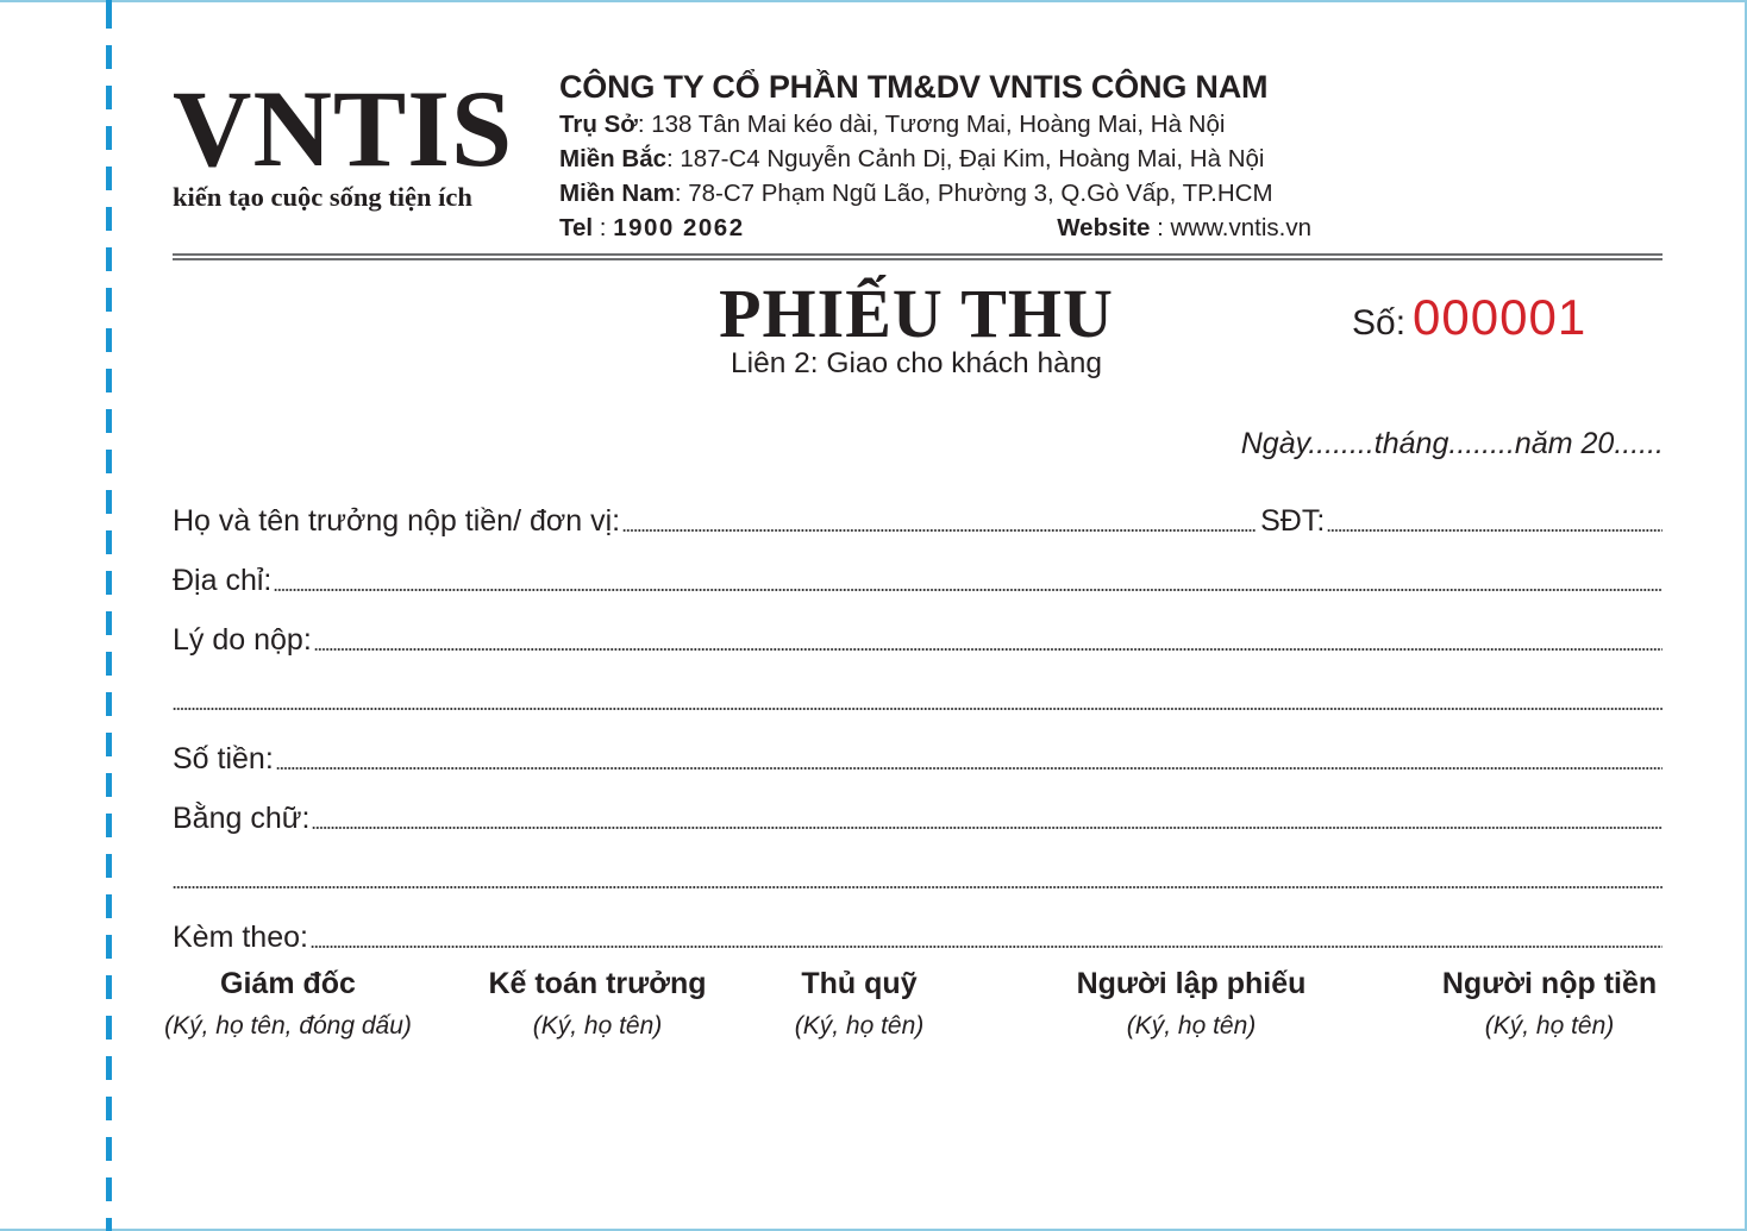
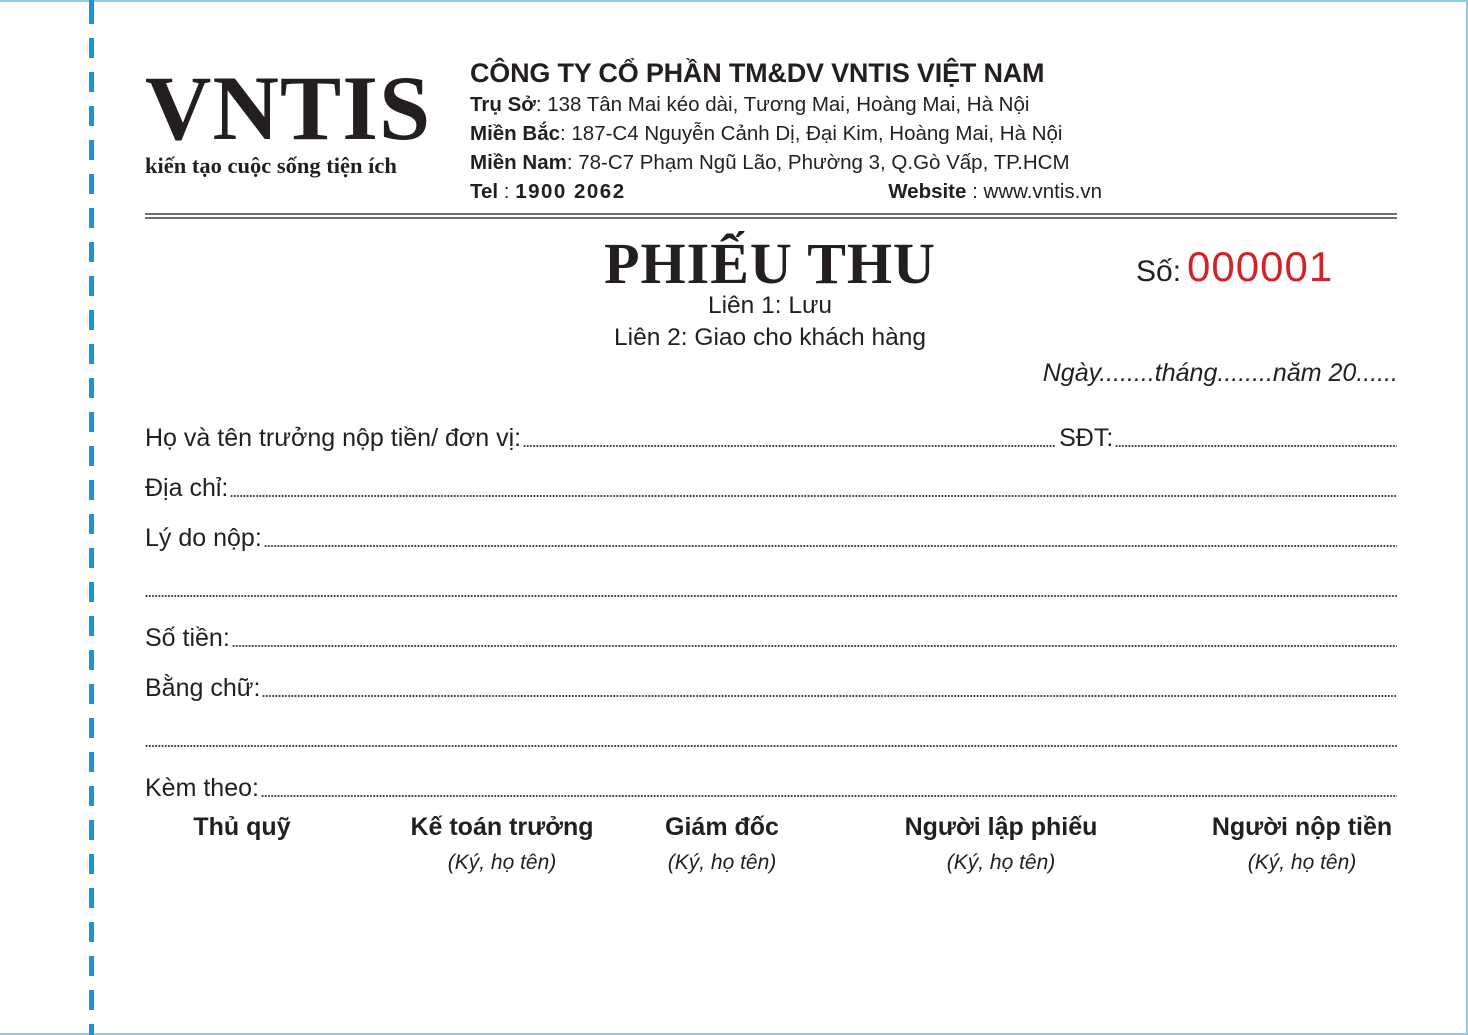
  VNTIS
  kiến tạo cuộc sống tiện ích
- CÔNG TY CỔ PHẦN TM&DV VNTIS CÔNG NAM
+ CÔNG TY CỔ PHẦN TM&DV VNTIS VIỆT NAM
  Trụ Sở: 138 Tân Mai kéo dài, Tương Mai, Hoàng Mai, Hà Nội
  Miền Bắc: 187-C4 Nguyễn Cảnh Dị, Đại Kim, Hoàng Mai, Hà Nội
  Miền Nam: 78-C7 Phạm Ngũ Lão, Phường 3, Q.Gò Vấp, TP.HCM
  Tel : 1900 2062
  Website : www.vntis.vn
  PHIẾU THU
+ Liên 1: Lưu
  Liên 2: Giao cho khách hàng
  Số: 000001
  Ngày........tháng........năm 20......
  Họ và tên trưởng nộp tiền/ đơn vị:
  SĐT:
  Địa chỉ:
  Lý do nộp:
  Số tiền:
  Bằng chữ:
  Kèm theo:
- Giám đốc
+ Thủ quỹ
- (Ký, họ tên, đóng dấu)
  Kế toán trưởng
  (Ký, họ tên)
- Thủ quỹ
+ Giám đốc
  (Ký, họ tên)
  Người lập phiếu
  (Ký, họ tên)
  Người nộp tiền
  (Ký, họ tên)
